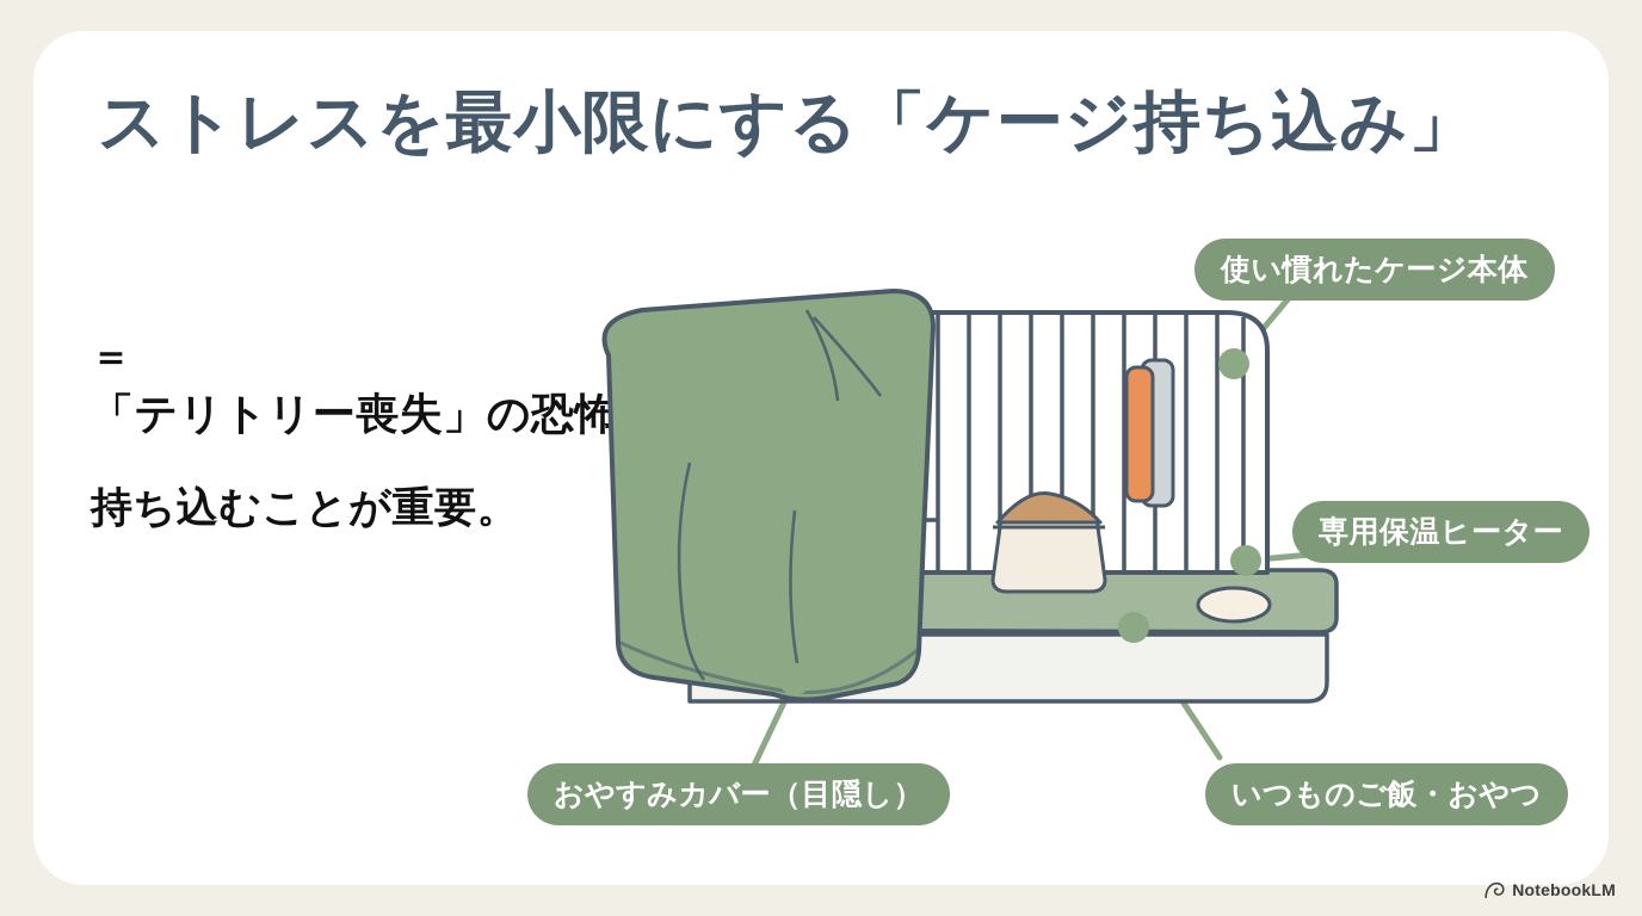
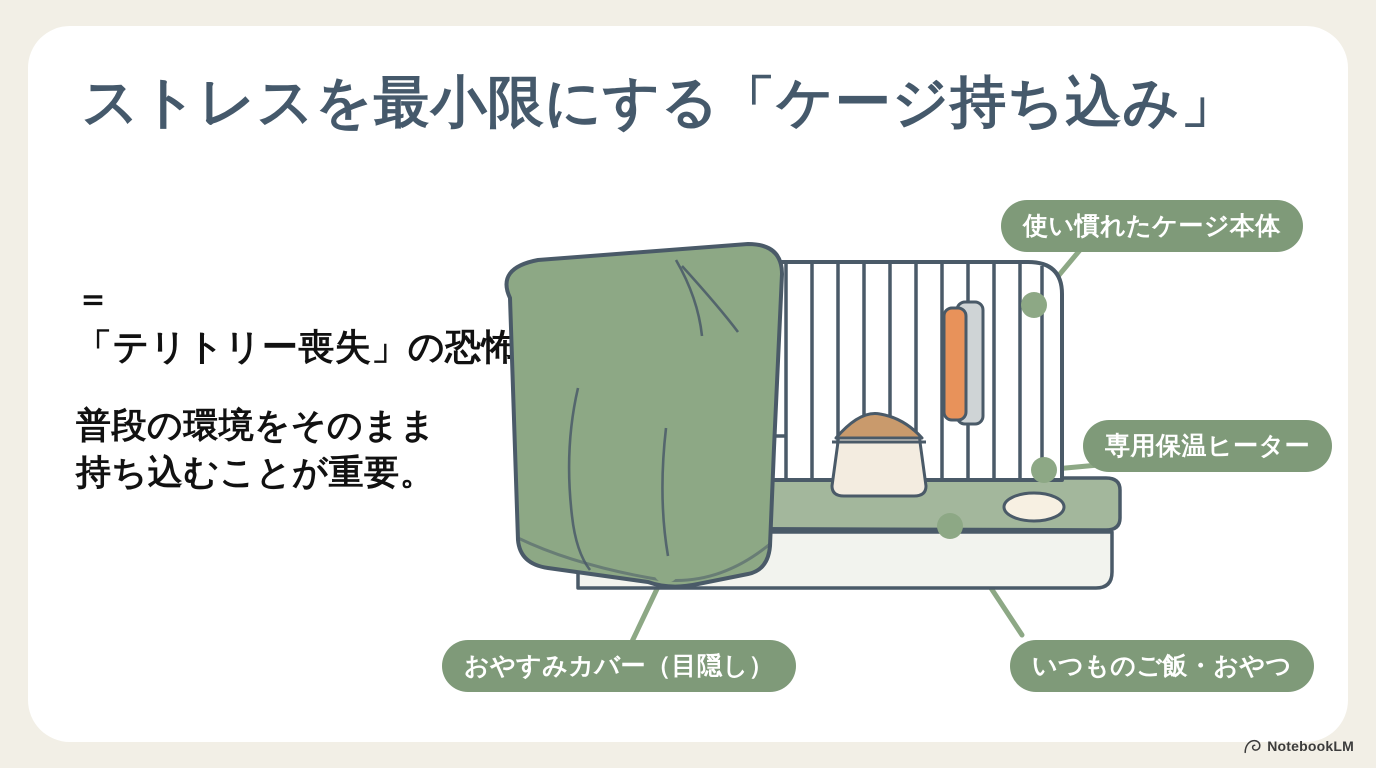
  ストレスを最小限にする「ケージ持ち込み」
  ＝
  「テリトリー喪失」の恐怖
+ 普段の環境をそのまま
  持ち込むことが重要。
  使い慣れたケージ本体
  専用保温ヒーター
  おやすみカバー（目隠し）
  いつものご飯・おやつ
  NotebookLM
